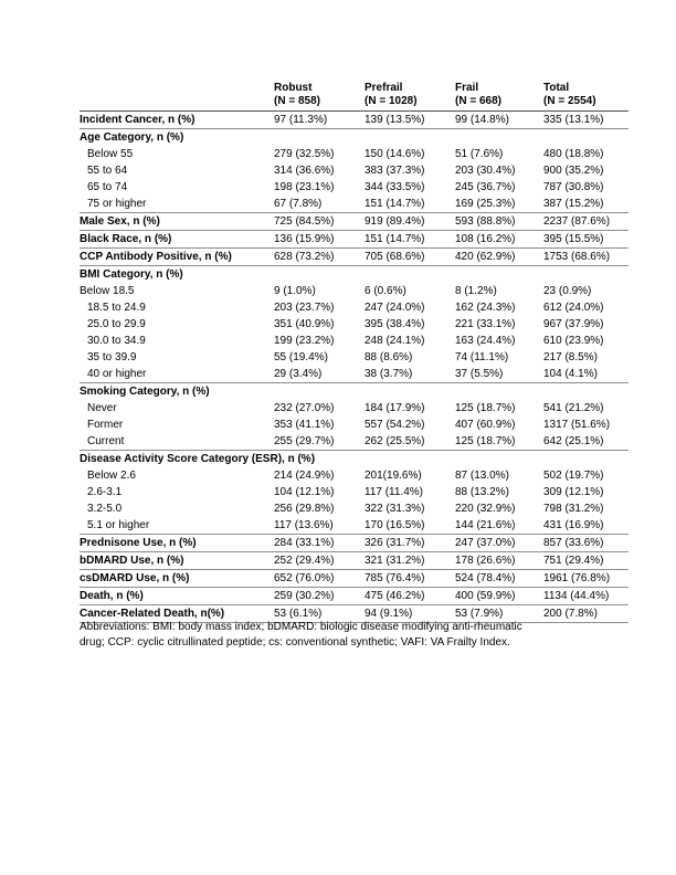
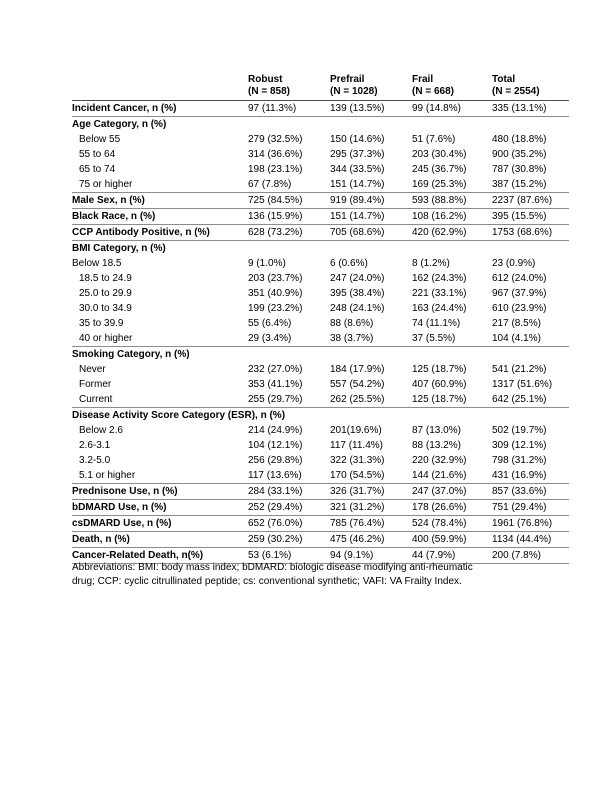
  	Robust(N = 858)	Prefrail(N = 1028)	Frail(N = 668)	Total(N = 2554)
  Incident Cancer, n (%)	97 (11.3%)	139 (13.5%)	99 (14.8%)	335 (13.1%)
  Age Category, n (%)
  Below 55	279 (32.5%)	150 (14.6%)	51 (7.6%)	480 (18.8%)
- 55 to 64	314 (36.6%)	383 (37.3%)	203 (30.4%)	900 (35.2%)
+ 55 to 64	314 (36.6%)	295 (37.3%)	203 (30.4%)	900 (35.2%)
  65 to 74	198 (23.1%)	344 (33.5%)	245 (36.7%)	787 (30.8%)
  75 or higher	67 (7.8%)	151 (14.7%)	169 (25.3%)	387 (15.2%)
  Male Sex, n (%)	725 (84.5%)	919 (89.4%)	593 (88.8%)	2237 (87.6%)
  Black Race, n (%)	136 (15.9%)	151 (14.7%)	108 (16.2%)	395 (15.5%)
  CCP Antibody Positive, n (%)	628 (73.2%)	705 (68.6%)	420 (62.9%)	1753 (68.6%)
  BMI Category, n (%)
  Below 18.5	9 (1.0%)	6 (0.6%)	8 (1.2%)	23 (0.9%)
  18.5 to 24.9	203 (23.7%)	247 (24.0%)	162 (24.3%)	612 (24.0%)
  25.0 to 29.9	351 (40.9%)	395 (38.4%)	221 (33.1%)	967 (37.9%)
  30.0 to 34.9	199 (23.2%)	248 (24.1%)	163 (24.4%)	610 (23.9%)
- 35 to 39.9	55 (19.4%)	88 (8.6%)	74 (11.1%)	217 (8.5%)
+ 35 to 39.9	55 (6.4%)	88 (8.6%)	74 (11.1%)	217 (8.5%)
  40 or higher	29 (3.4%)	38 (3.7%)	37 (5.5%)	104 (4.1%)
  Smoking Category, n (%)
  Never	232 (27.0%)	184 (17.9%)	125 (18.7%)	541 (21.2%)
  Former	353 (41.1%)	557 (54.2%)	407 (60.9%)	1317 (51.6%)
  Current	255 (29.7%)	262 (25.5%)	125 (18.7%)	642 (25.1%)
  Disease Activity Score Category (ESR), n (%)
  Below 2.6	214 (24.9%)	201(19.6%)	87 (13.0%)	502 (19.7%)
  2.6-3.1	104 (12.1%)	117 (11.4%)	88 (13.2%)	309 (12.1%)
  3.2-5.0	256 (29.8%)	322 (31.3%)	220 (32.9%)	798 (31.2%)
- 5.1 or higher	117 (13.6%)	170 (16.5%)	144 (21.6%)	431 (16.9%)
+ 5.1 or higher	117 (13.6%)	170 (54.5%)	144 (21.6%)	431 (16.9%)
  Prednisone Use, n (%)	284 (33.1%)	326 (31.7%)	247 (37.0%)	857 (33.6%)
  bDMARD Use, n (%)	252 (29.4%)	321 (31.2%)	178 (26.6%)	751 (29.4%)
  csDMARD Use, n (%)	652 (76.0%)	785 (76.4%)	524 (78.4%)	1961 (76.8%)
  Death, n (%)	259 (30.2%)	475 (46.2%)	400 (59.9%)	1134 (44.4%)
- Cancer-Related Death, n(%)	53 (6.1%)	94 (9.1%)	53 (7.9%)	200 (7.8%)
+ Cancer-Related Death, n(%)	53 (6.1%)	94 (9.1%)	44 (7.9%)	200 (7.8%)
  Abbreviations: BMI: body mass index; bDMARD: biologic disease modifying anti-rheumatic
  drug; CCP: cyclic citrullinated peptide; cs: conventional synthetic; VAFI: VA Frailty Index.
